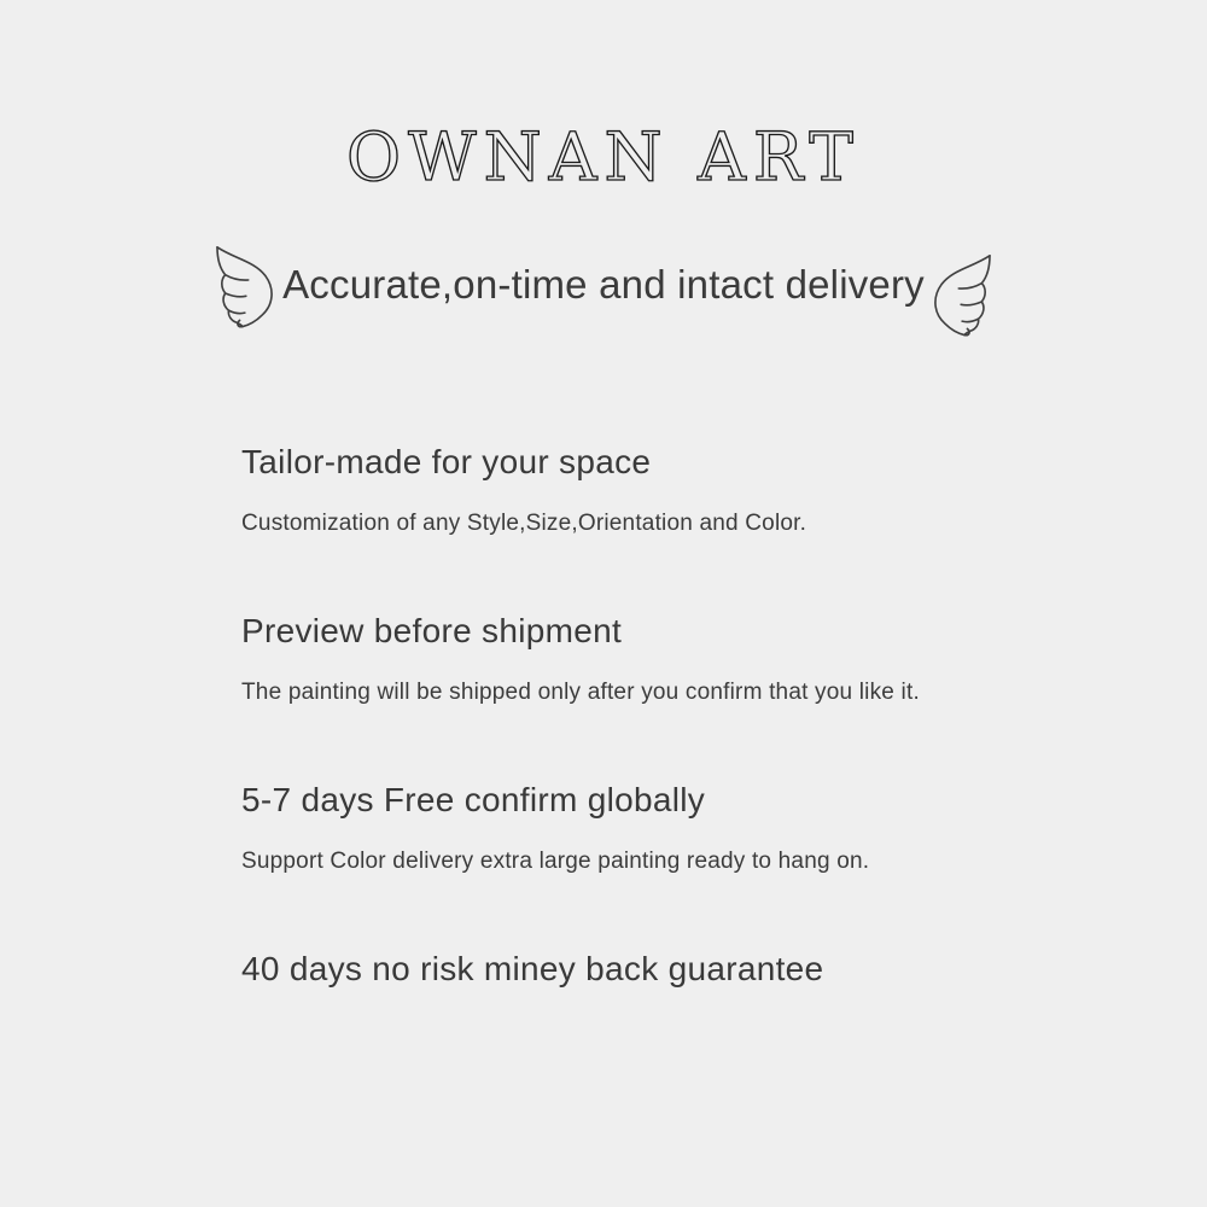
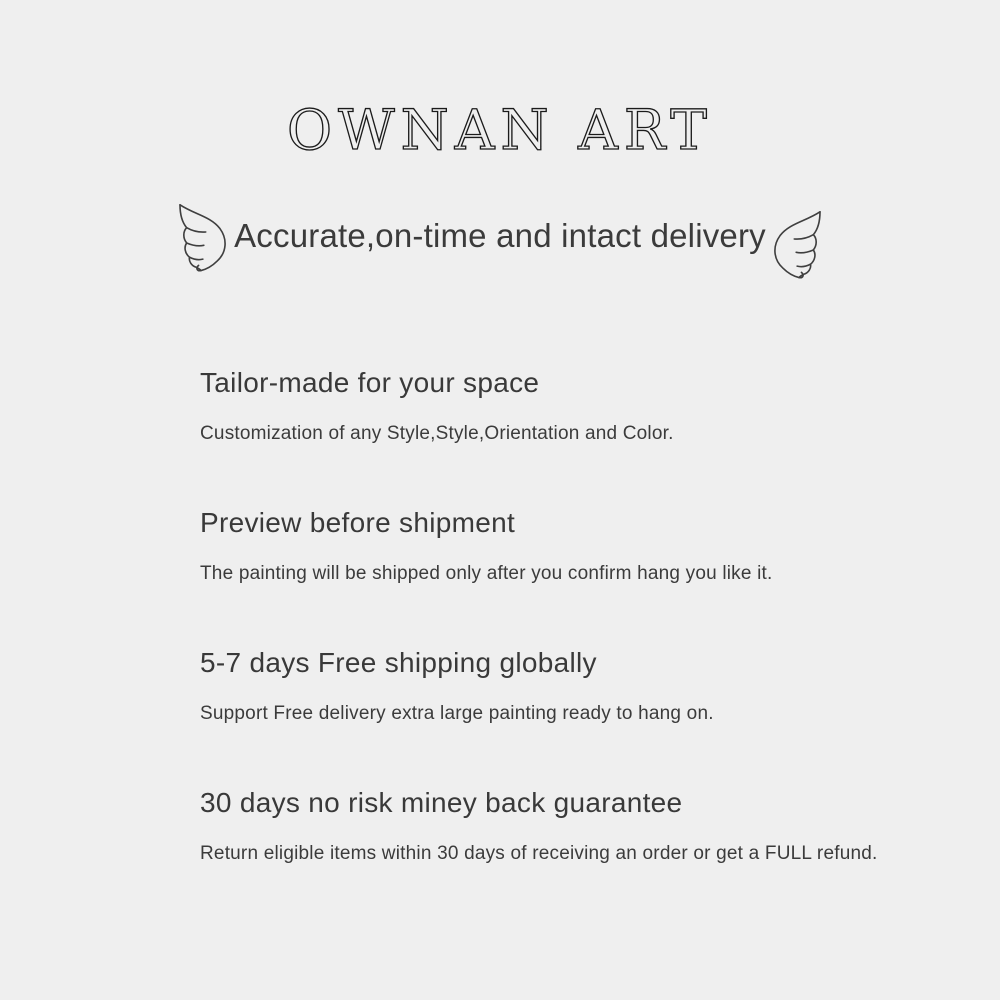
  OWNAN ART
  Accurate,on-time and intact delivery
  Tailor-made for your space
- Customization of any Style,Size,Orientation and Color.
+ Customization of any Style,Style,Orientation and Color.
  Preview before shipment
- The painting will be shipped only after you confirm that you like it.
+ The painting will be shipped only after you confirm hang you like it.
- 5-7 days Free confirm globally
+ 5-7 days Free shipping globally
- Support Color delivery extra large painting ready to hang on.
+ Support Free delivery extra large painting ready to hang on.
- 40 days no risk miney back guarantee
+ 30 days no risk miney back guarantee
+ Return eligible items within 30 days of receiving an order or get a FULL refund.
